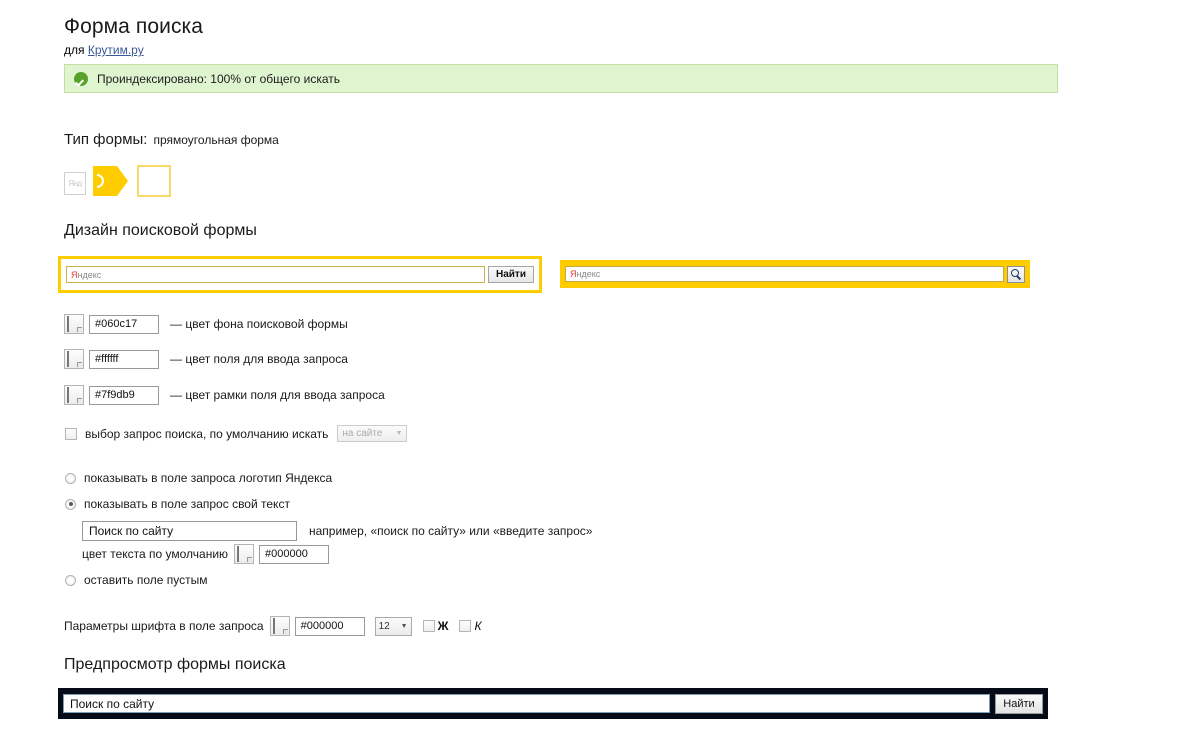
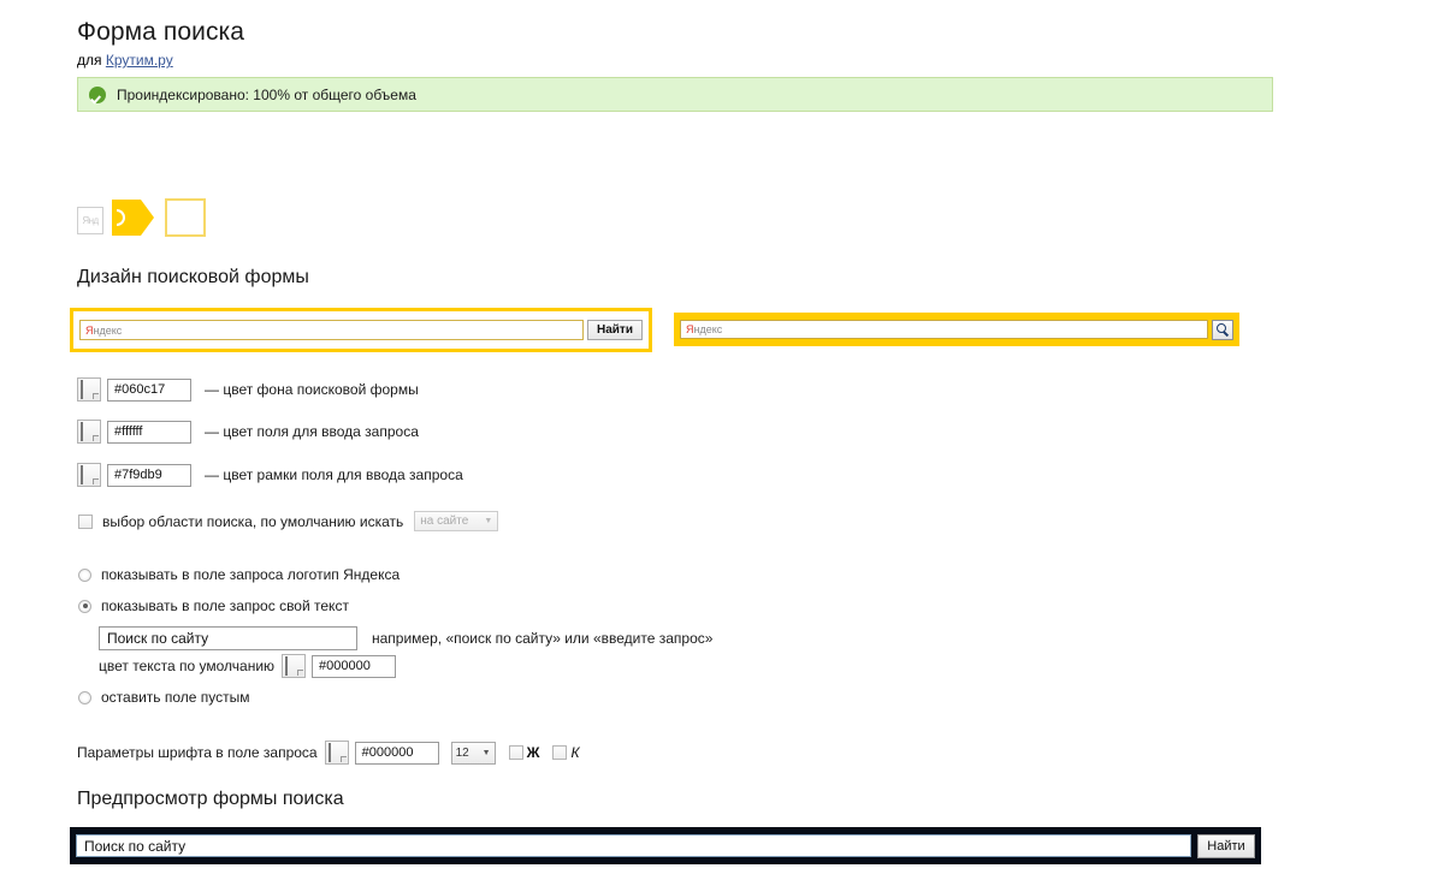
  Форма поиска
  для Крутим.ру
- Проиндексировано: 100% от общего искать
+ Проиндексировано: 100% от общего объема
- Тип формы:
- прямоугольная форма
  Янд
  Дизайн поисковой формы
  Яндекс
  Найти
  Яндекс
  #060c17
  — цвет фона поисковой формы
  #ffffff
  — цвет поля для ввода запроса
  #7f9db9
  — цвет рамки поля для ввода запроса
- выбор запрос поиска, по умолчанию искать
+ выбор области поиска, по умолчанию искать
  на сайте
  показывать в поле запроса логотип Яндекса
  показывать в поле запрос свой текст
  Поиск по сайту
  например, «поиск по сайту» или «введите запрос»
  цвет текста по умолчанию
  #000000
  оставить поле пустым
  Параметры шрифта в поле запроса
  #000000
  12
  Ж
  К
  Предпросмотр формы поиска
  Поиск по сайту
  Найти
